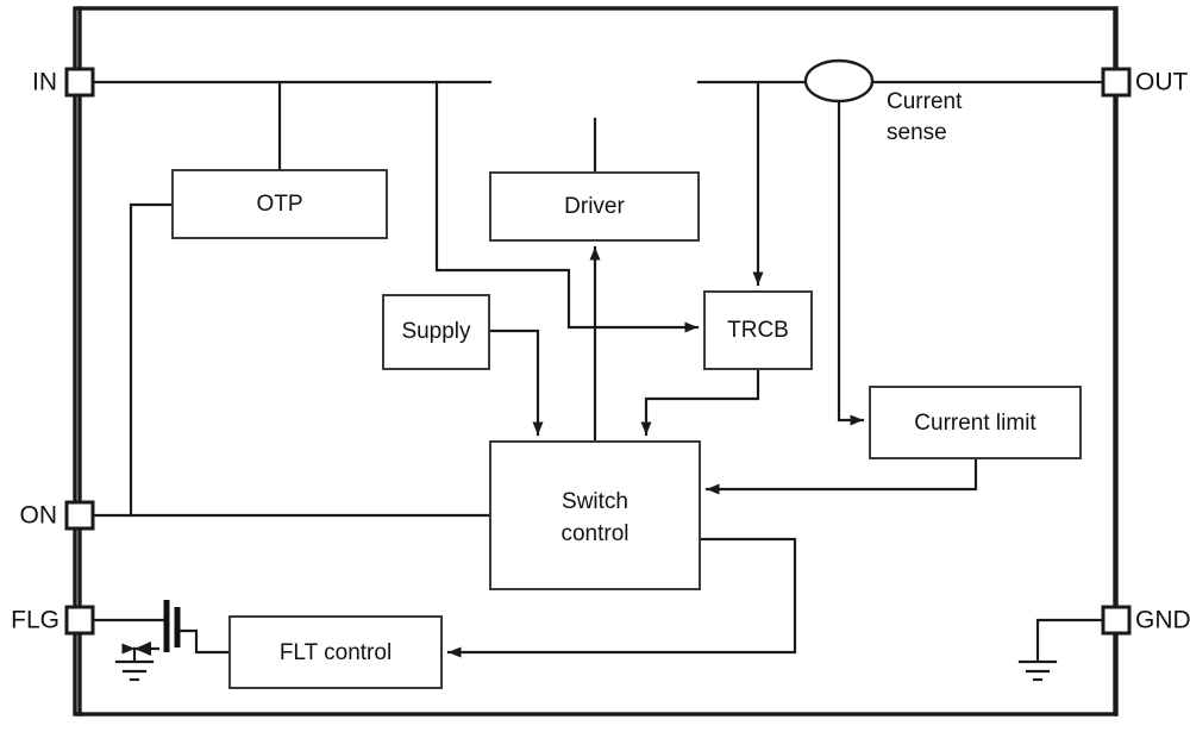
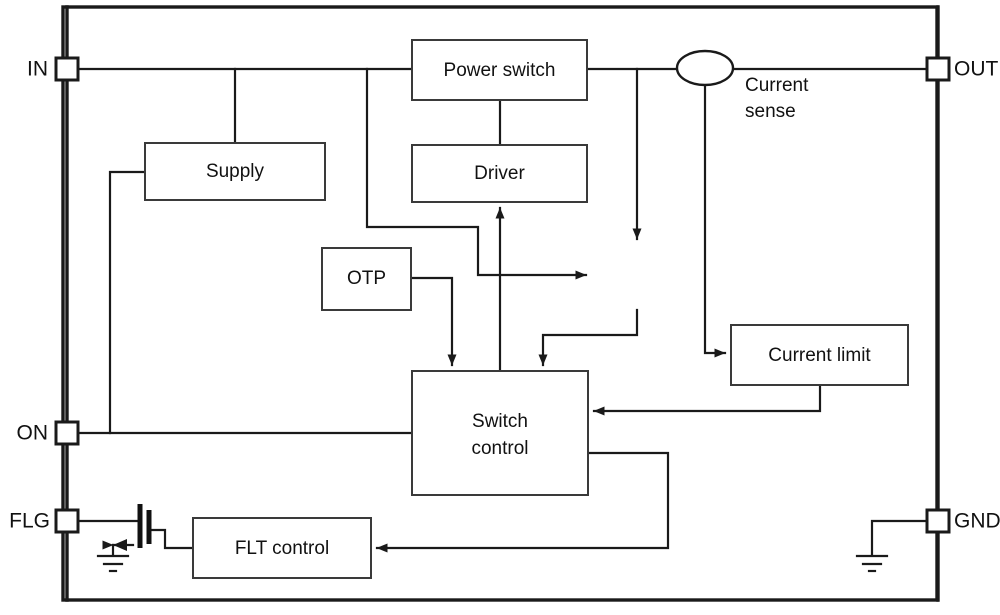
+ Power switch
- OTP
+ Supply
  Driver
- Supply
+ OTP
- TRCB
  Current limit
  Switch
  control
  FLT control
  IN
  OUT
  ON
  FLG
  GND
  Current
  sense
